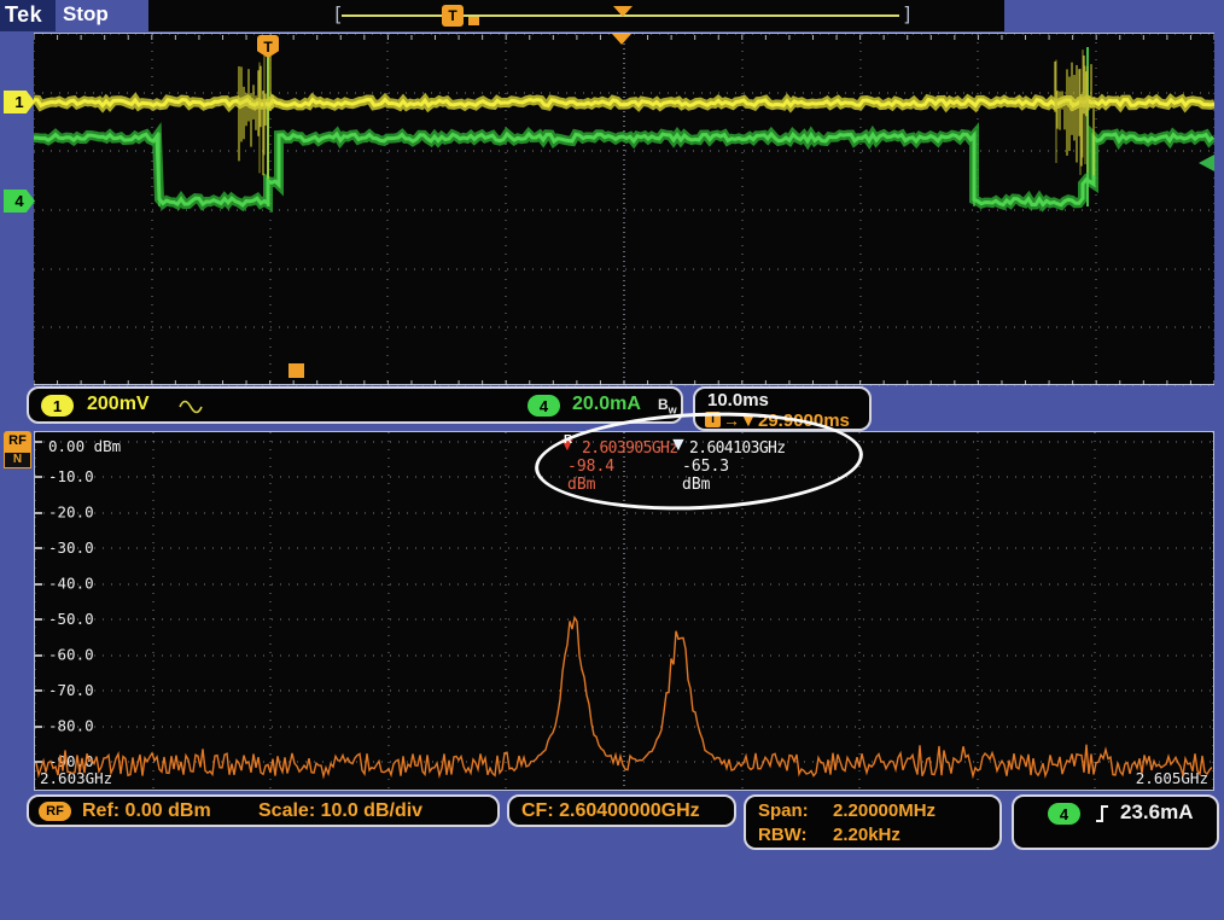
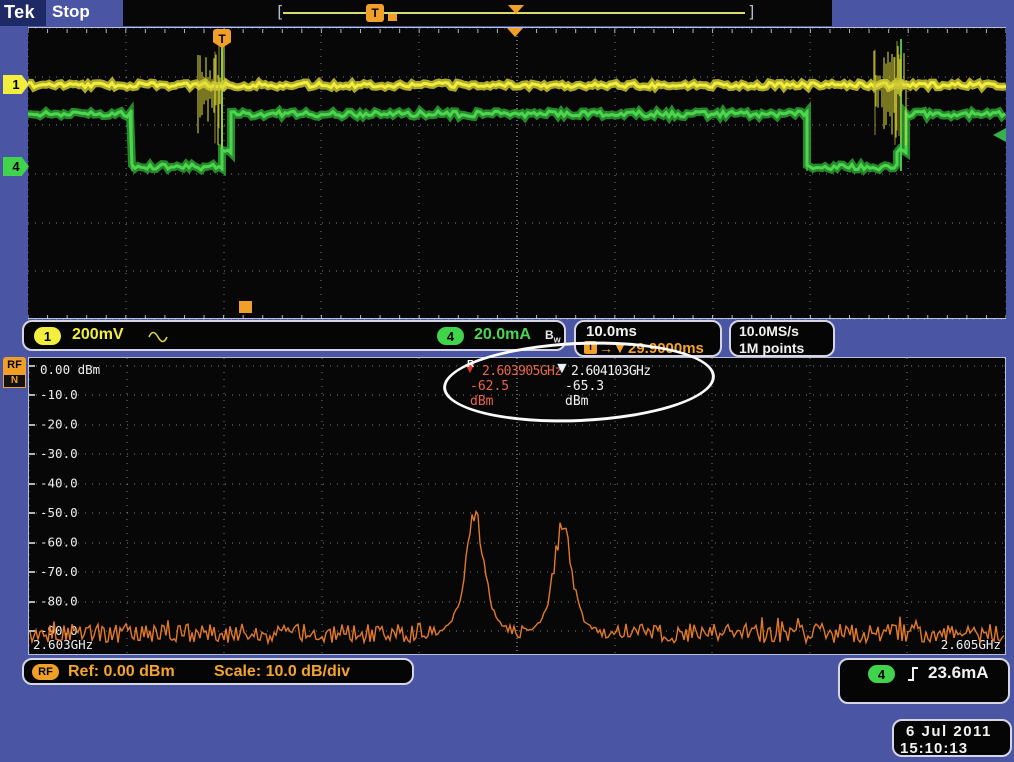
  Tek
  Stop
  [
  ]
  T
  T
  1
  4
  1
  200mV
  4
  20.0mA
  Bw
  10.0ms
  T
  →▼
  29.9000ms
+ 10.0MS/s
+ 1M points
  0.00 dBm
  -10.0
  -20.0
  -30.0
  -40.0
  -50.0
  -60.0
  -70.0
  -80.0
  -0.0
  2.603GHz
  2.605GHz
  RF
  N
  ▼
  R
  2.603905GHz
  ▼
  2.604103GHz
- -98.4 dBm
+ -62.5 dBm
  -65.3 dBm
  RF
  Ref: 0.00 dBm
  Scale: 10.0 dB/div
- CF: 2.60400000GHz
- Span:
- 2.20000MHz
- RBW:
- 2.20kHz
  4
  23.6mA
+ 6 Jul 2011
+ 15:10:13
